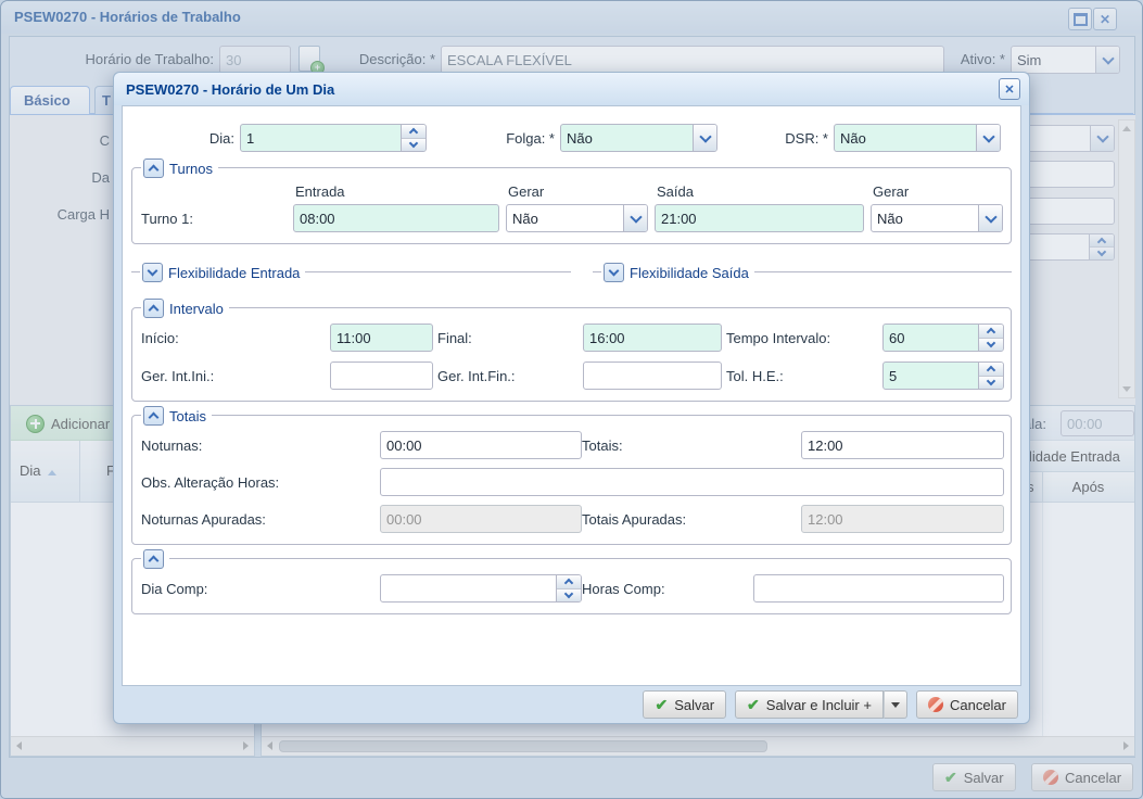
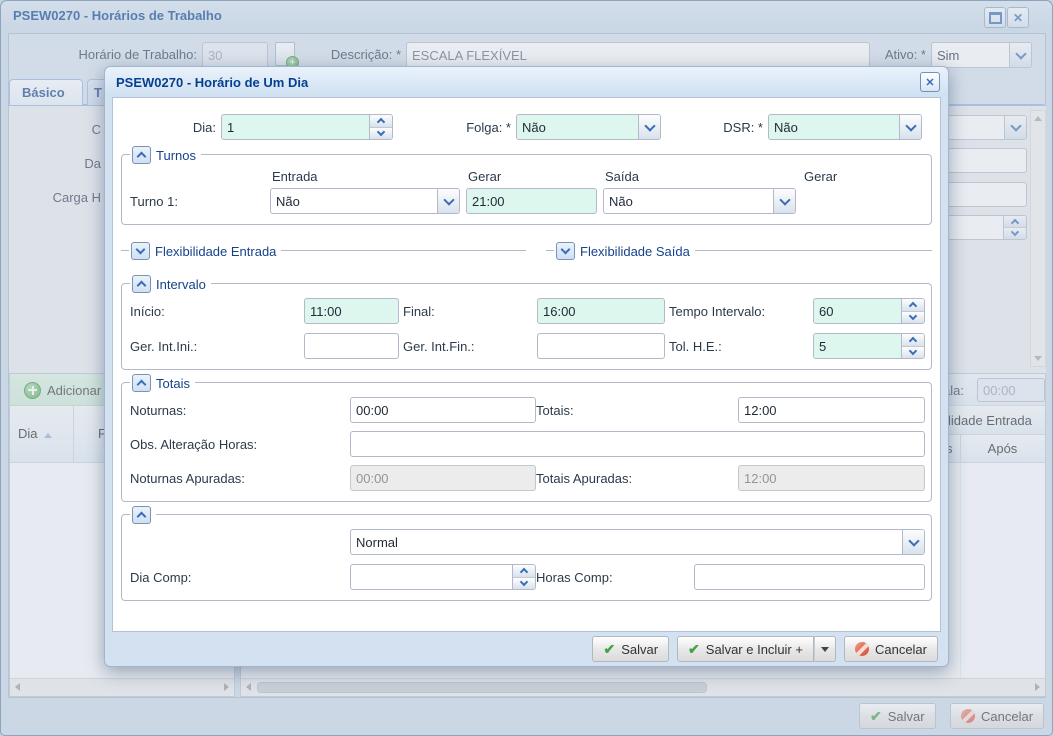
  PSEW0270 - Horários de Trabalho
  ✕
  Horário de Trabalho:
  30
  Descrição: *
  ESCALA FLEXÍVEL
  Ativo: *
  Sim
  Básico
  T
  C
  Da
  Carga H
  Adicionar
  Dia
  F
  la:
  00:00
  lidade Entrada
  s
  Após
  ✔
  Salvar
  Cancelar
  PSEW0270 - Horário de Um Dia
  ✕
  Dia:
  1
  Folga: *
  Não
  DSR: *
  Não
  Turnos
  Entrada
  Gerar
  Saída
  Gerar
  Turno 1:
- 08:00
  Não
  21:00
  Não
  Flexibilidade Entrada
  Flexibilidade Saída
  Intervalo
  Início:
  11:00
  Final:
  16:00
  Tempo Intervalo:
  60
  Ger. Int.Ini.:
  Ger. Int.Fin.:
  Tol. H.E.:
  5
  Totais
  Noturnas:
  00:00
  Totais:
  12:00
  Obs. Alteração Horas:
  Noturnas Apuradas:
  00:00
  Totais Apuradas:
  12:00
+ Normal
  Dia Comp:
  Horas Comp:
  ✔
  Salvar
  ✔
  Salvar e Incluir +
  Cancelar
